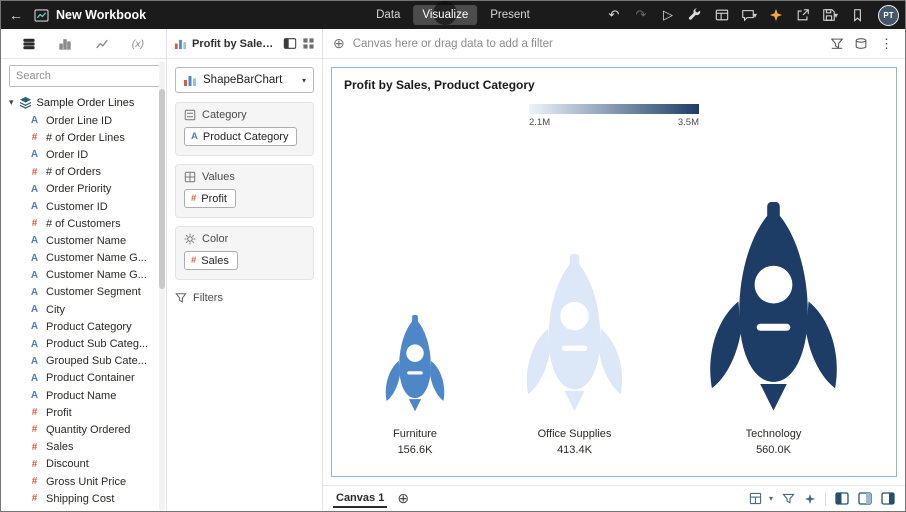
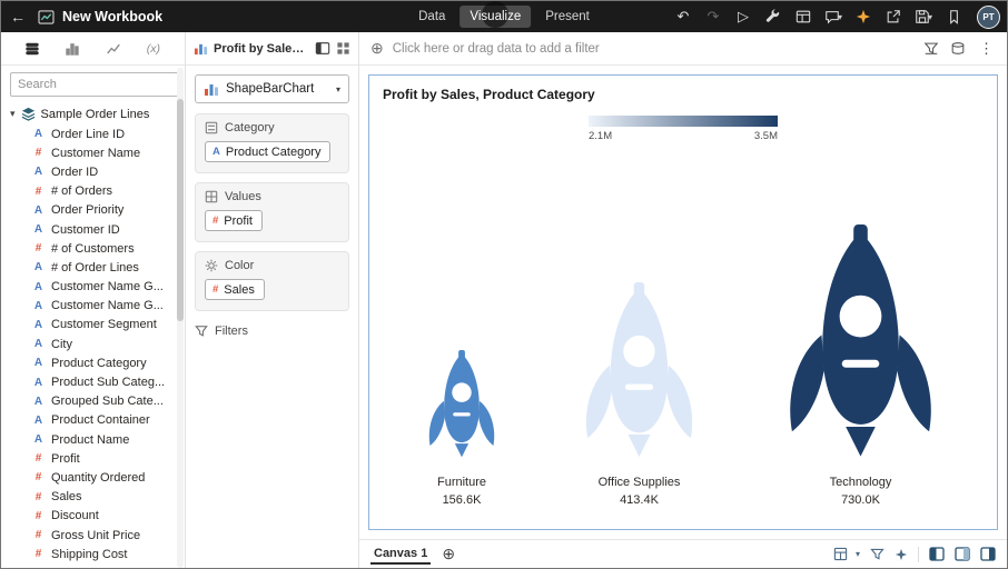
  ←
  New Workbook
  Data
  Visualize
  Present
  ↶
  ↷
  ▷
  ▾
  ▾
  PT
  (x)
  Search
  ▾
  Sample Order Lines
  A
  Order Line ID
  #
- # of Order Lines
+ Customer Name
  A
  Order ID
  #
  # of Orders
  A
  Order Priority
  A
  Customer ID
  #
  # of Customers
  A
- Customer Name
+ # of Order Lines
  A
  Customer Name G...
  A
  Customer Name G...
  A
  Customer Segment
  A
  City
  A
  Product Category
  A
  Product Sub Categ...
  A
  Grouped Sub Cate...
  A
  Product Container
  A
  Product Name
  #
  Profit
  #
  Quantity Ordered
  #
  Sales
  #
  Discount
  #
  Gross Unit Price
  #
  Shipping Cost
  Profit by Sales,
  ShapeBarChart
  ▾
  Category
  A
  Product Category
  Values
  #
  Profit
  Color
  #
  Sales
  Filters
  ⊕
- Canvas here or drag data to add a filter
+ Click here or drag data to add a filter
  ⋮
  Profit by Sales, Product Category
  2.1M
  3.5M
  Furniture
  156.6K
  Office Supplies
  413.4K
  Technology
- 560.0K
+ 730.0K
  Canvas 1
  ⊕
  ▾
